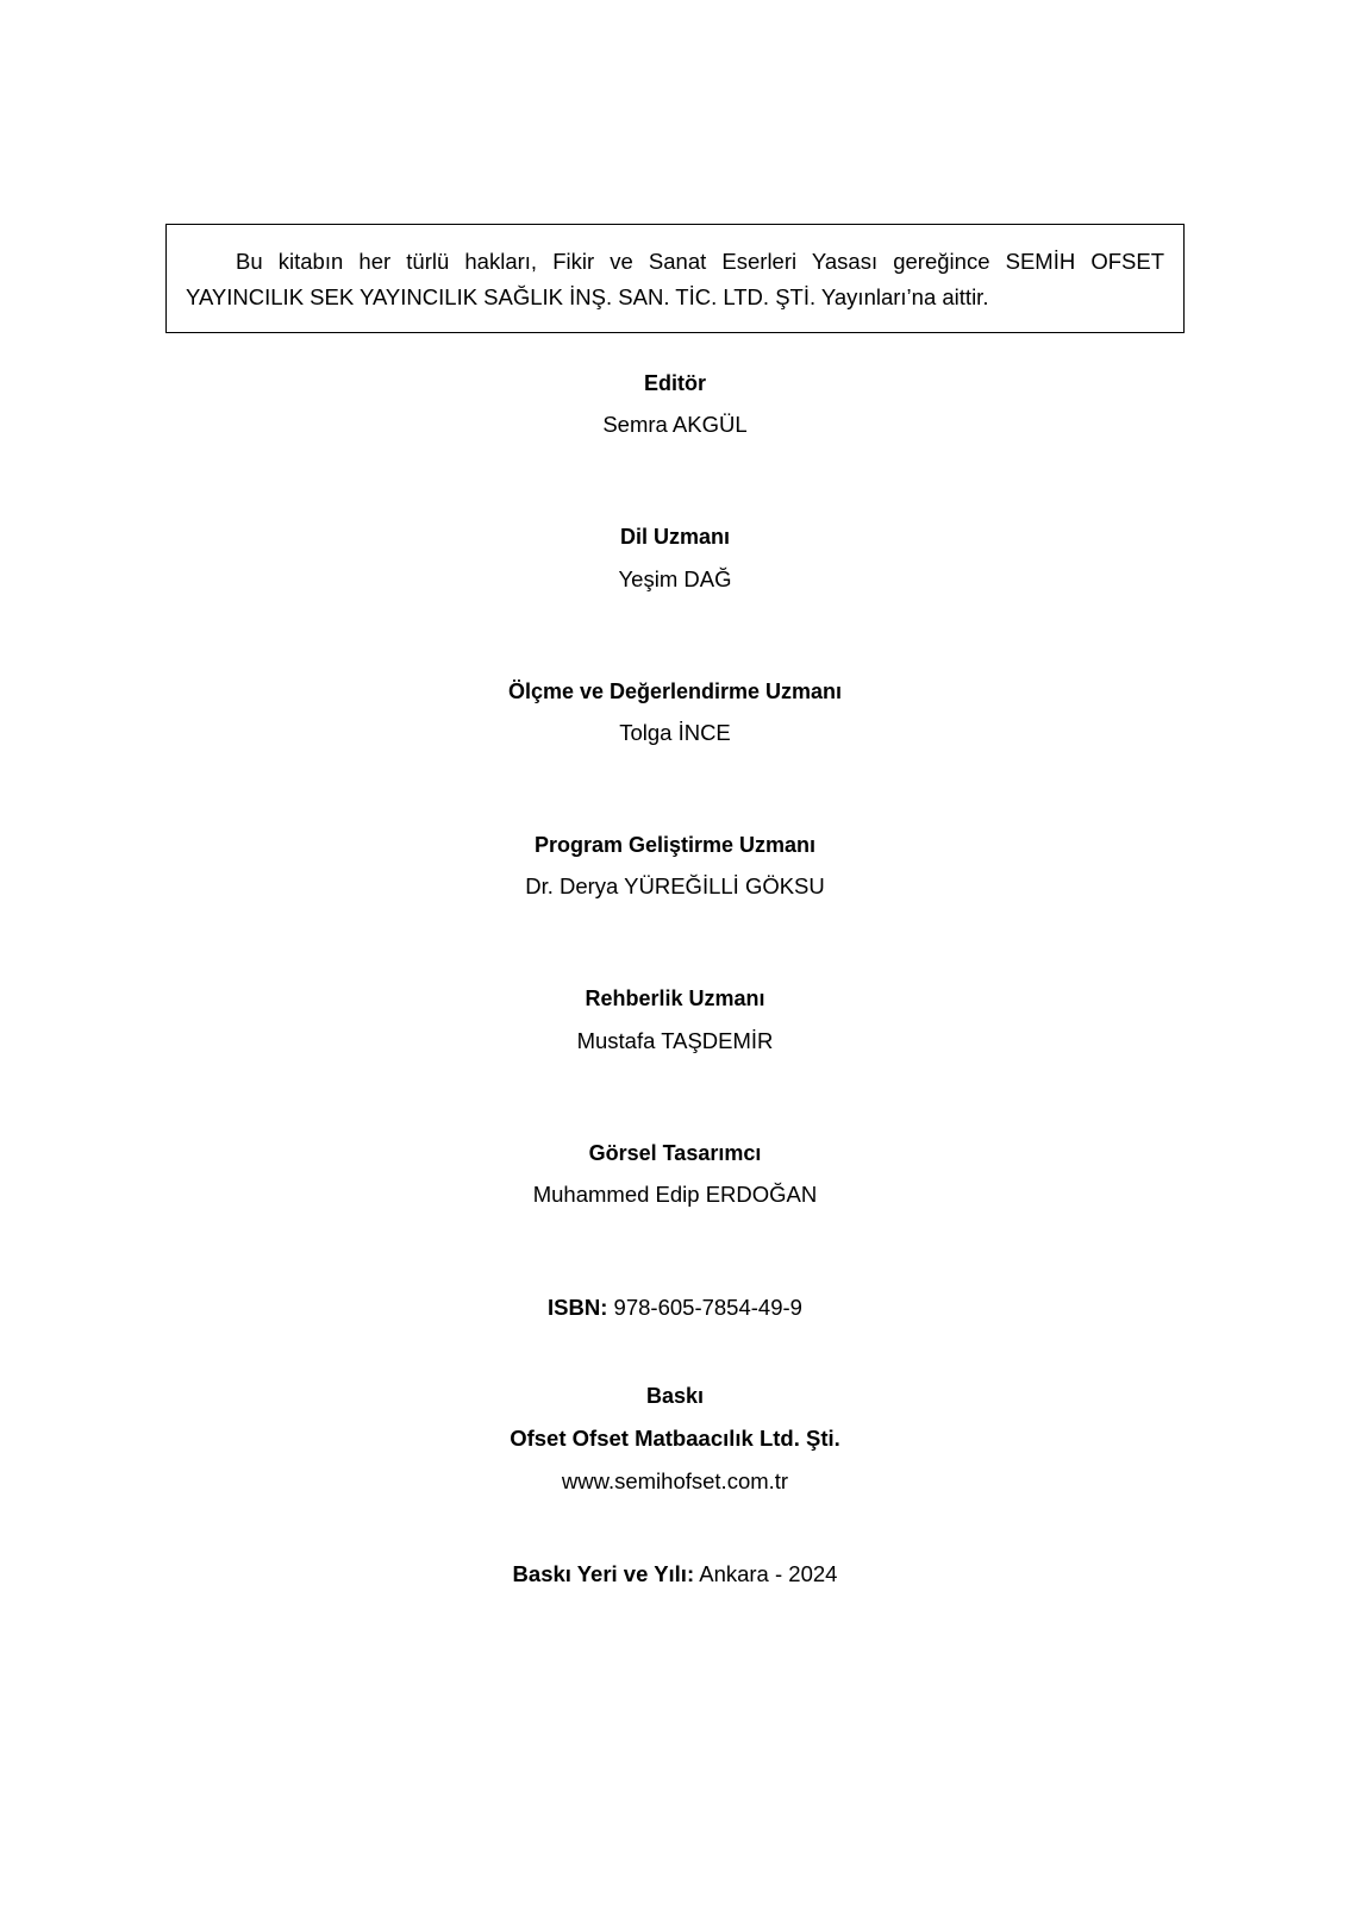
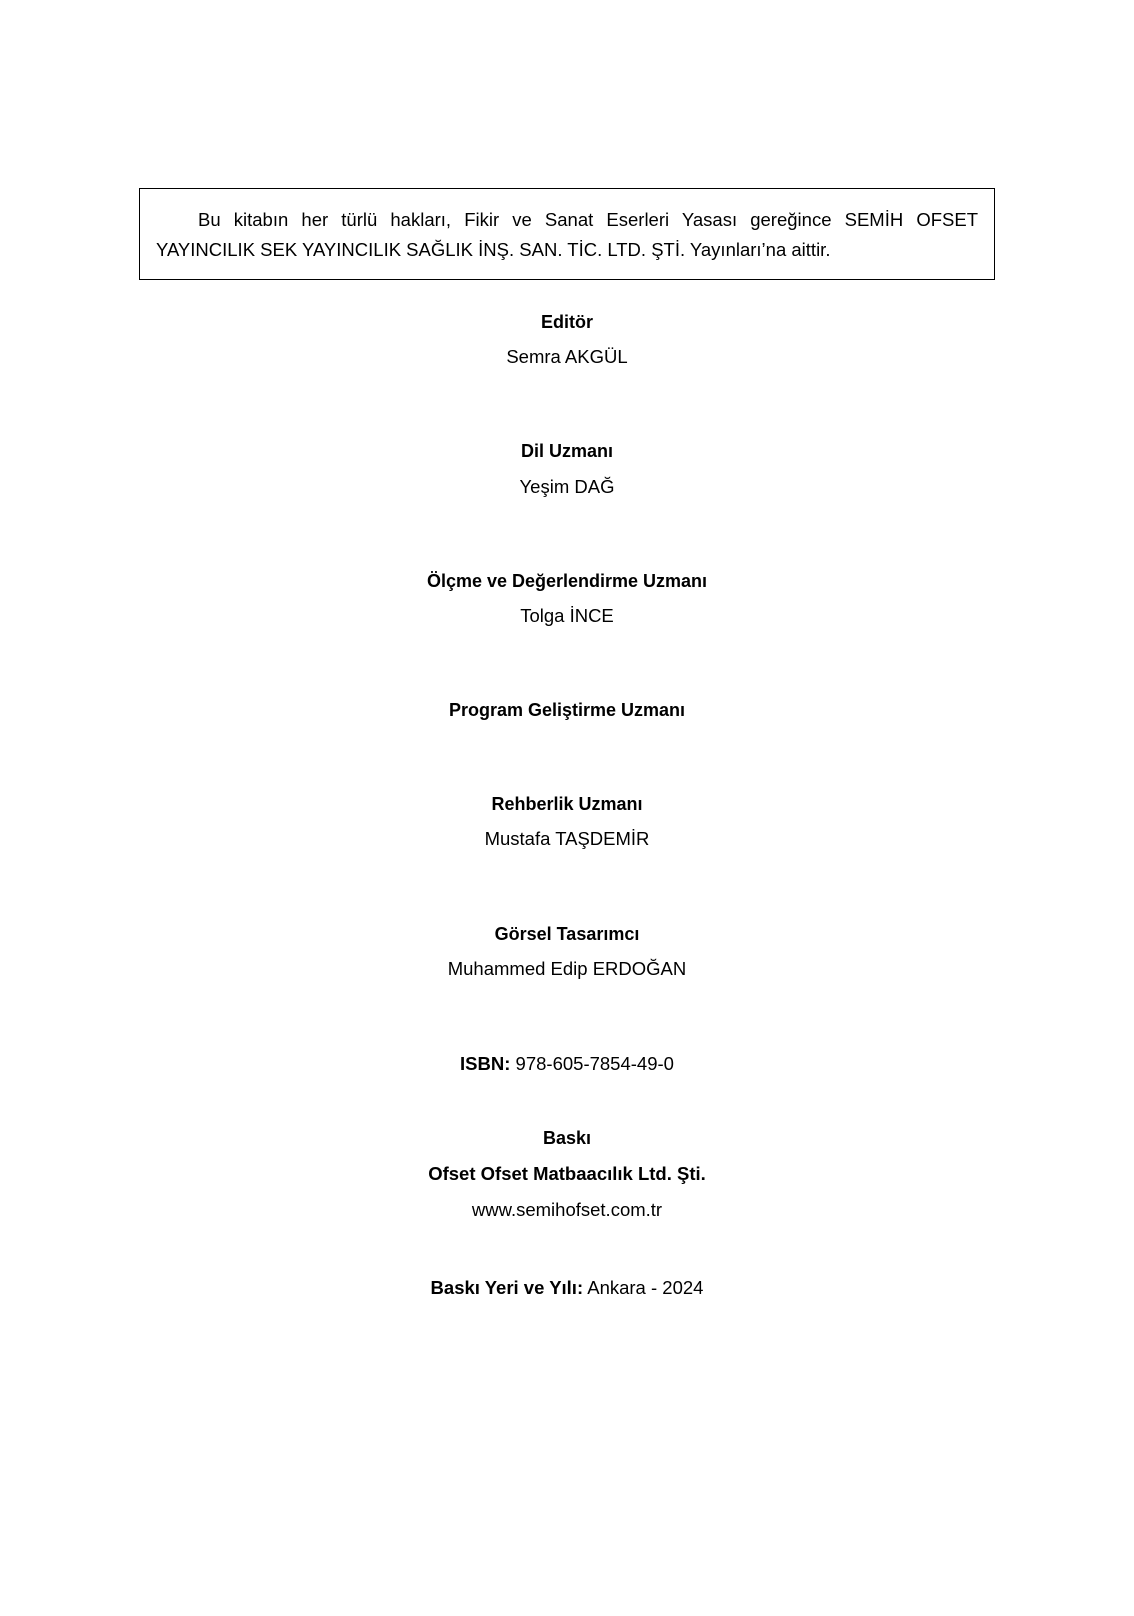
  Bu kitabın her türlü hakları, Fikir ve Sanat Eserleri Yasası gereğince SEMİH OFSET YAYINCILIK SEK YAYINCILIK SAĞLIK İNŞ. SAN. TİC. LTD. ŞTİ. Yayınları’na aittir.
  Editör
  Semra AKGÜL
  Dil Uzmanı
  Yeşim DAĞ
  Ölçme ve Değerlendirme Uzmanı
  Tolga İNCE
  Program Geliştirme Uzmanı
- Dr. Derya YÜREĞİLLİ GÖKSU
  Rehberlik Uzmanı
  Mustafa TAŞDEMİR
  Görsel Tasarımcı
  Muhammed Edip ERDOĞAN
- ISBN: 978-605-7854-49-9
+ ISBN: 978-605-7854-49-0
  Baskı
  Ofset Ofset Matbaacılık Ltd. Şti.
  www.semihofset.com.tr
  Baskı Yeri ve Yılı: Ankara - 2024
